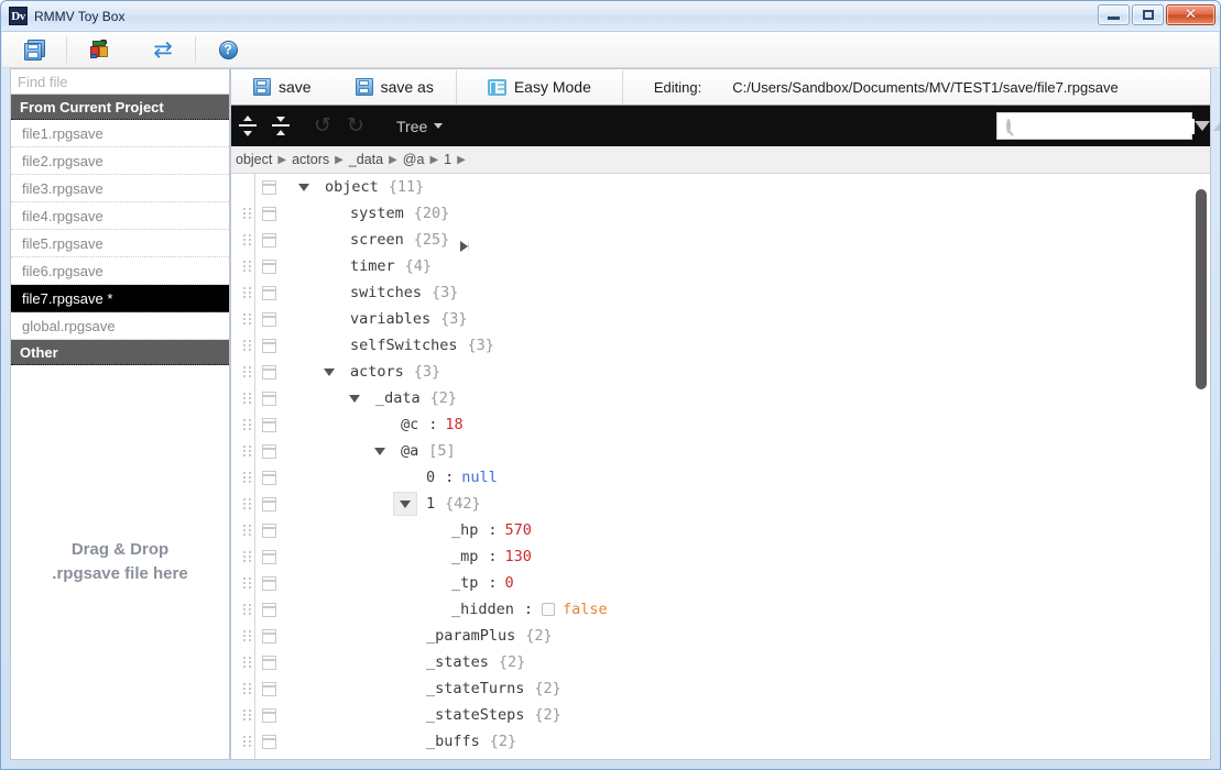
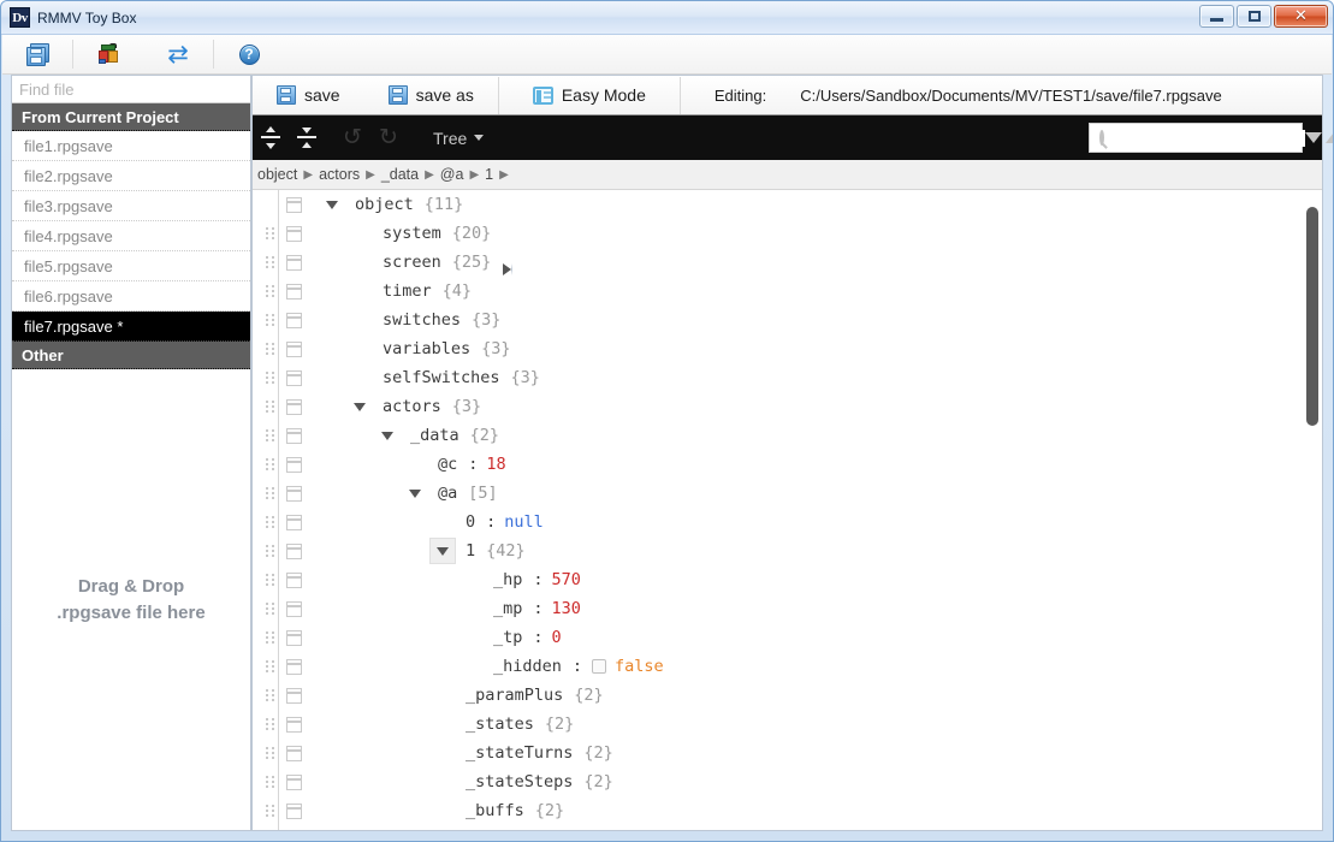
  Dv
  RMMV Toy Box
  ✕
  ⇄
  ?
  Find file
  From Current Project
  file1.rpgsave
  file2.rpgsave
  file3.rpgsave
  file4.rpgsave
  file5.rpgsave
  file6.rpgsave
  file7.rpgsave *
- global.rpgsave
  Other
  Drag & Drop
  .rpgsave file here
  save
  save as
  Easy Mode
  Editing:
  C:/Users/Sandbox/Documents/MV/TEST1/save/file7.rpgsave
  ↺
  ↻
  Tree
  object
  ▶
  actors
  ▶
  _data
  ▶
  @a
  ▶
  1
  ▶
  object
  {11}
  system
  {20}
  screen
  {25}
  timer
  {4}
  switches
  {3}
  variables
  {3}
  selfSwitches
  {3}
  actors
  {3}
  _data
  {2}
  @c
  :
  18
  @a
  [5]
  0
  :
  null
  1
  {42}
  _hp
  :
  570
  _mp
  :
  130
  _tp
  :
  0
  _hidden
  :
  false
  _paramPlus
  {2}
  _states
  {2}
  _stateTurns
  {2}
  _stateSteps
  {2}
  _buffs
  {2}
